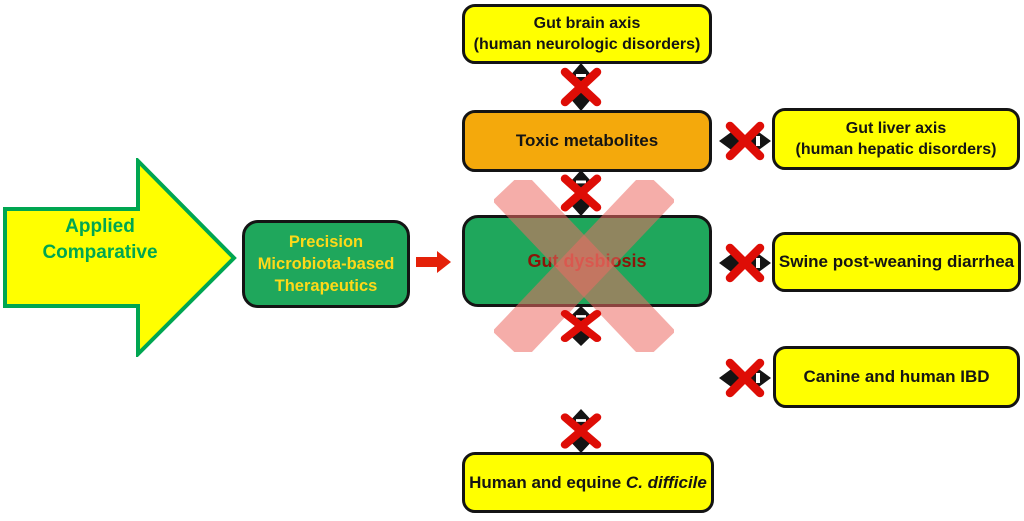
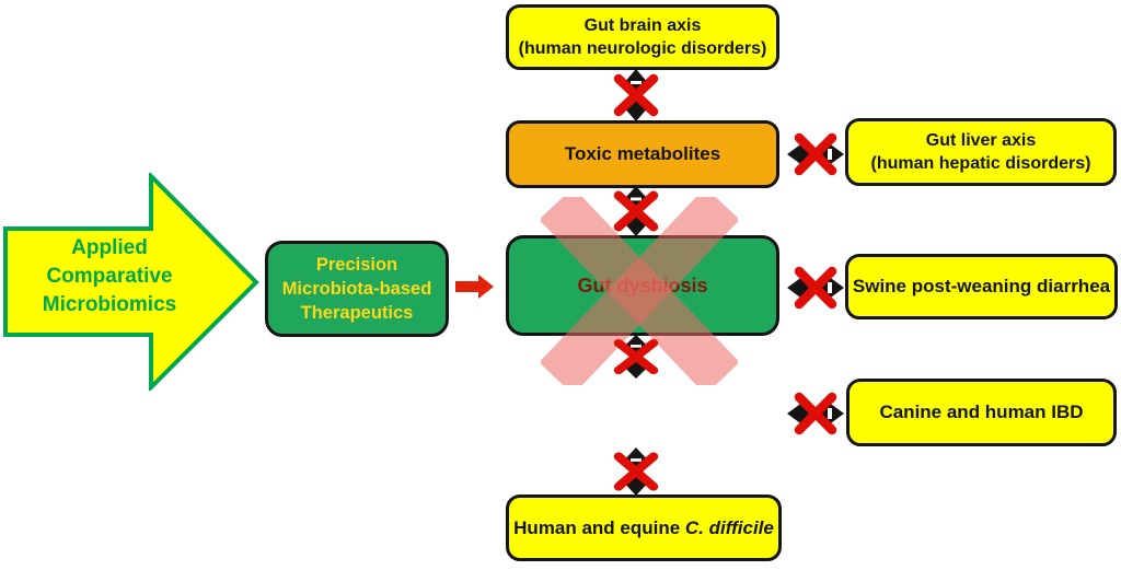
  Applied
  Comparative
+ Microbiomics
  Precision
  Microbiota-based
  Therapeutics
  Gut brain axis
  (human neurologic disorders)
  Toxic metabolites
  Gut dysbiosis
  Human and equine C. difficile
  Gut liver axis
  (human hepatic disorders)
  Swine post-weaning diarrhea
  Canine and human IBD
